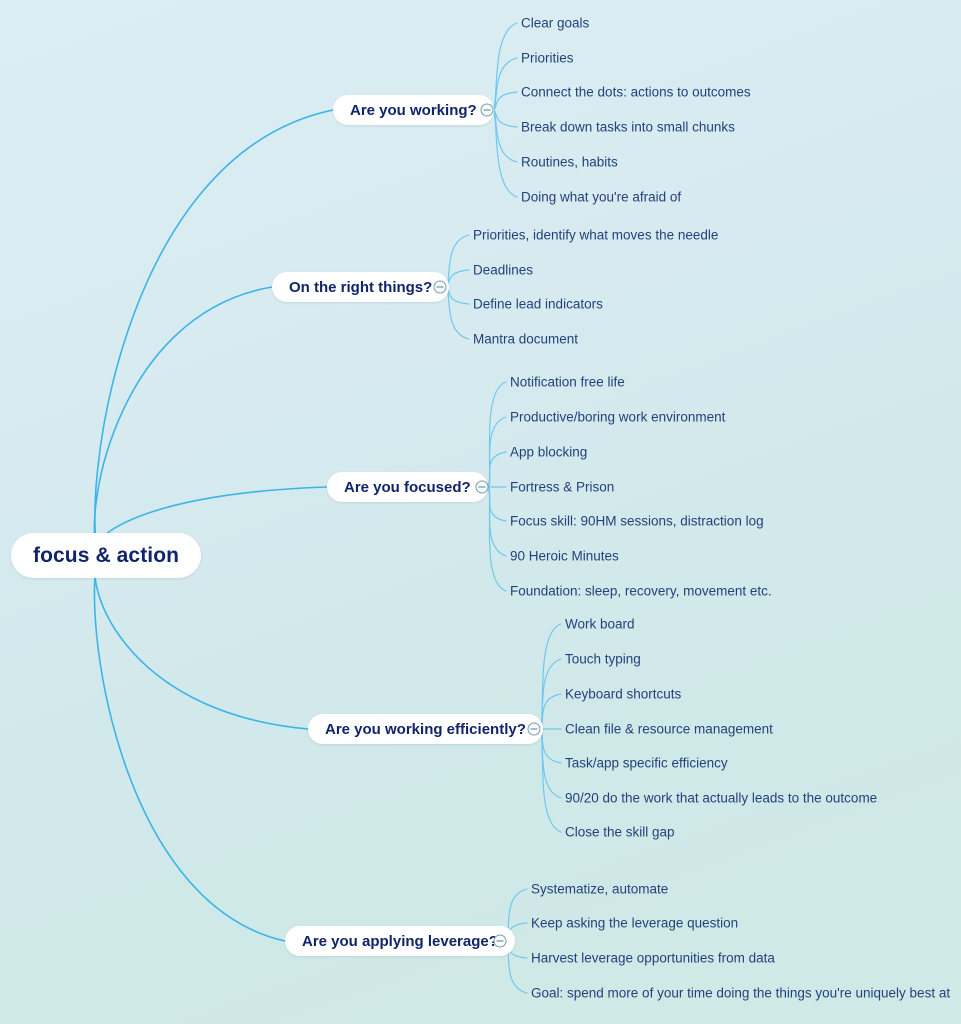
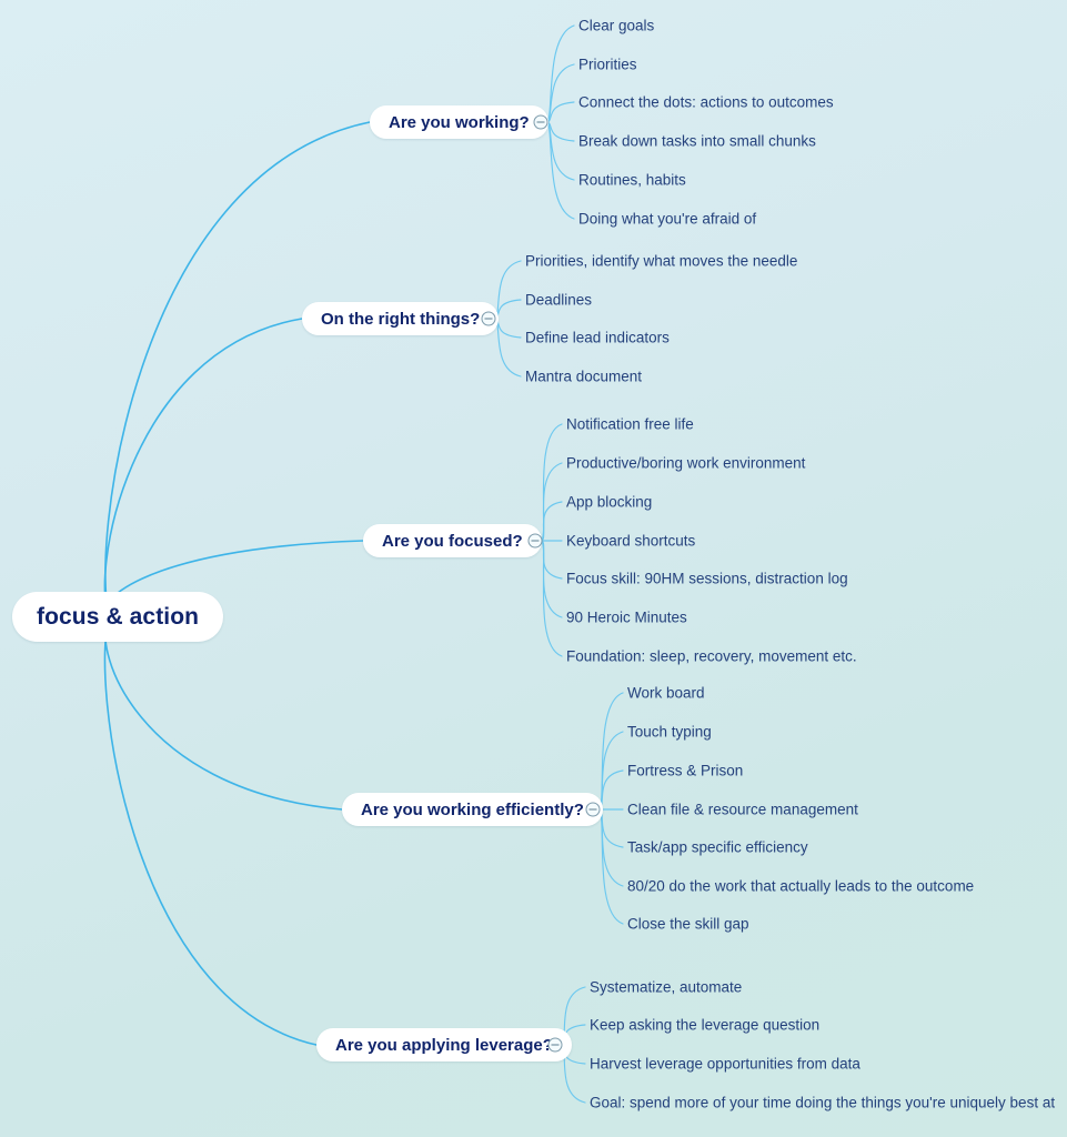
  Are you working?
  Clear goals
  Priorities
  Connect the dots: actions to outcomes
  Break down tasks into small chunks
  Routines, habits
  Doing what you're afraid of
  On the right things?
  Priorities, identify what moves the needle
  Deadlines
  Define lead indicators
  Mantra document
  Are you focused?
  Notification free life
  Productive/boring work environment
  App blocking
- Fortress & Prison
+ Keyboard shortcuts
  Focus skill: 90HM sessions, distraction log
  90 Heroic Minutes
  Foundation: sleep, recovery, movement etc.
  Are you working efficiently?
  Work board
  Touch typing
- Keyboard shortcuts
+ Fortress & Prison
  Clean file & resource management
  Task/app specific efficiency
- 90/20 do the work that actually leads to the outcome
+ 80/20 do the work that actually leads to the outcome
  Close the skill gap
  Are you applying leverage
  Systematize, automate
  Keep asking the leverage question
  Harvest leverage opportunities from data
  Goal: spend more of your time doing the things you're uniquely best at
  focus & action
